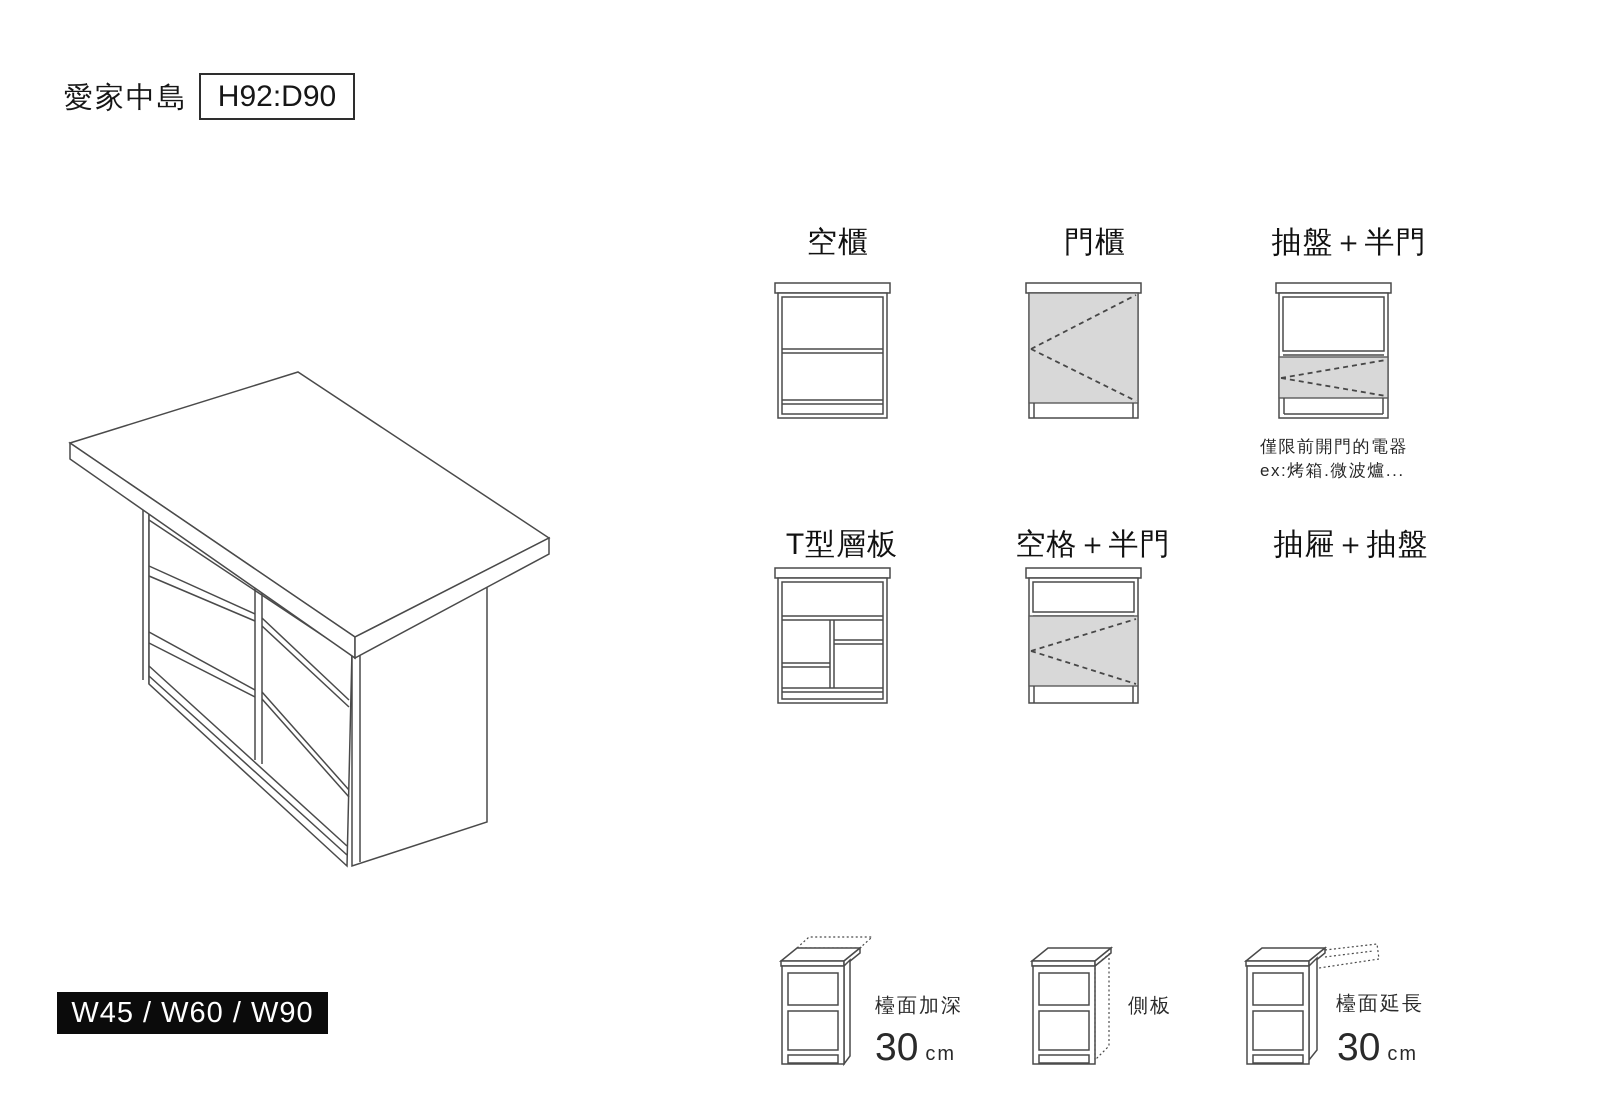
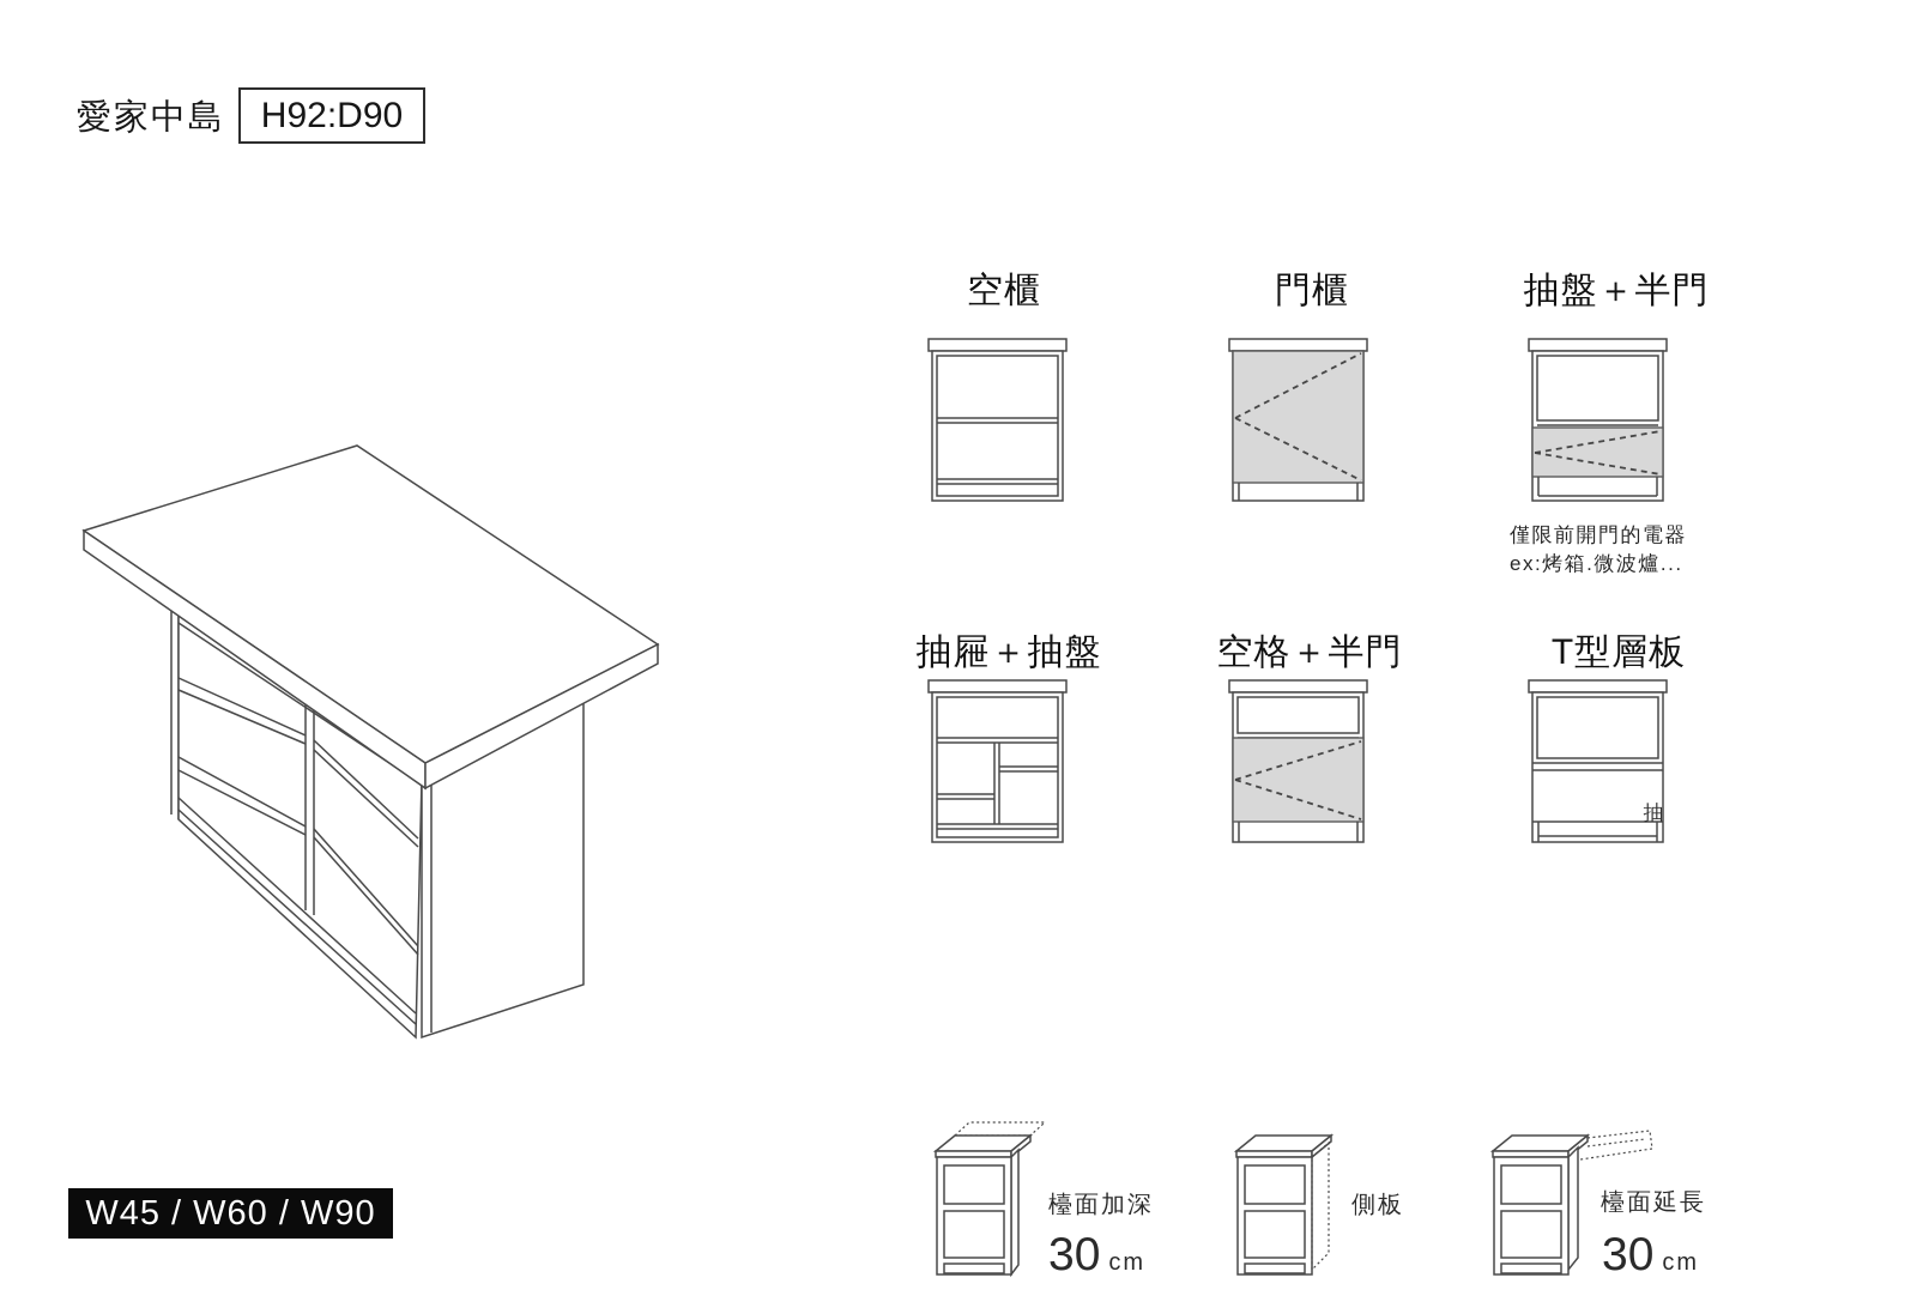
+ 抽
  愛家中島
  H92:D90
  空櫃
  門櫃
  抽盤＋半門
  僅限前開門的電器
  ex:烤箱.微波爐...
- T型層板
+ 抽屜＋抽盤
  空格＋半門
- 抽屜＋抽盤
+ T型層板
  檯面加深
  30
  cm
  側板
  檯面延長
  30
  cm
  W45 / W60 / W90
